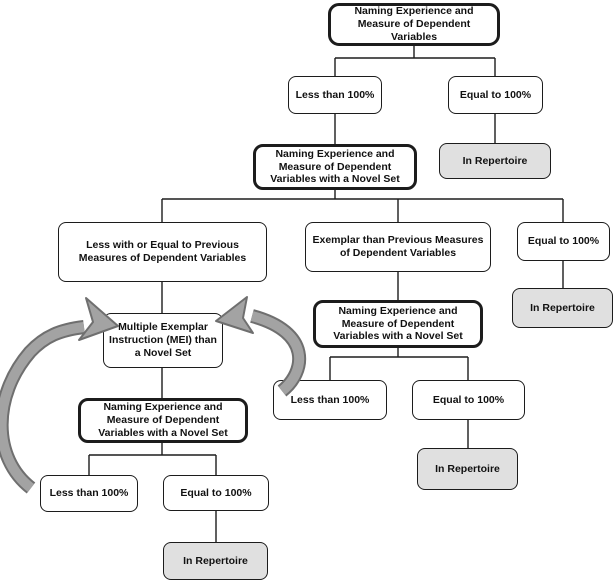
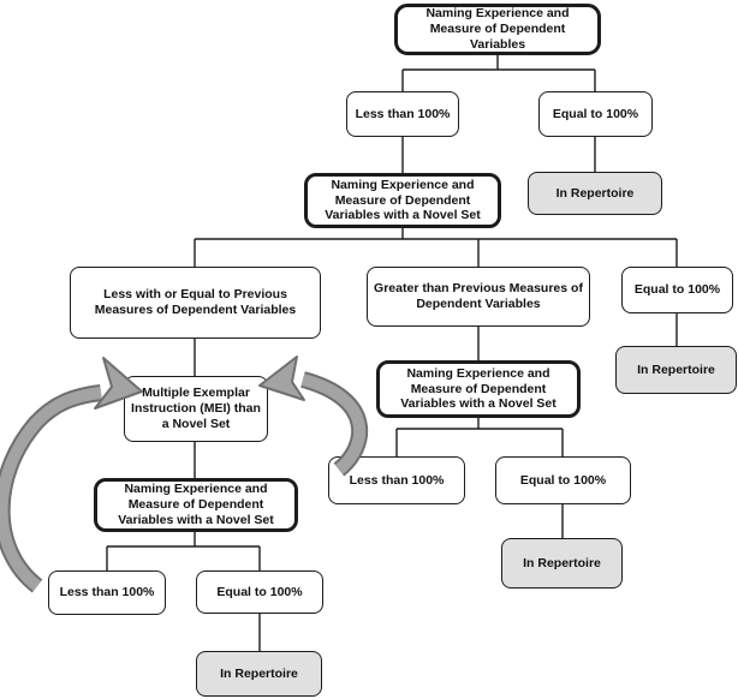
  Naming Experience and Measure of Dependent Variables
  Less than 100%
  Equal to 100%
  Naming Experience and Measure of Dependent Variables with a Novel Set
  In Repertoire
  Less with or Equal to Previous Measures of Dependent Variables
- Exemplar than Previous Measures of Dependent Variables
+ Greater than Previous Measures of Dependent Variables
  Equal to 100%
  In Repertoire
  Multiple Exemplar Instruction (MEI) than a Novel Set
  Naming Experience and Measure of Dependent Variables with a Novel Set
  Less than 100%
  Equal to 100%
  In Repertoire
  Naming Experience and Measure of Dependent Variables with a Novel Set
  Less than 100%
  Equal to 100%
  In Repertoire
